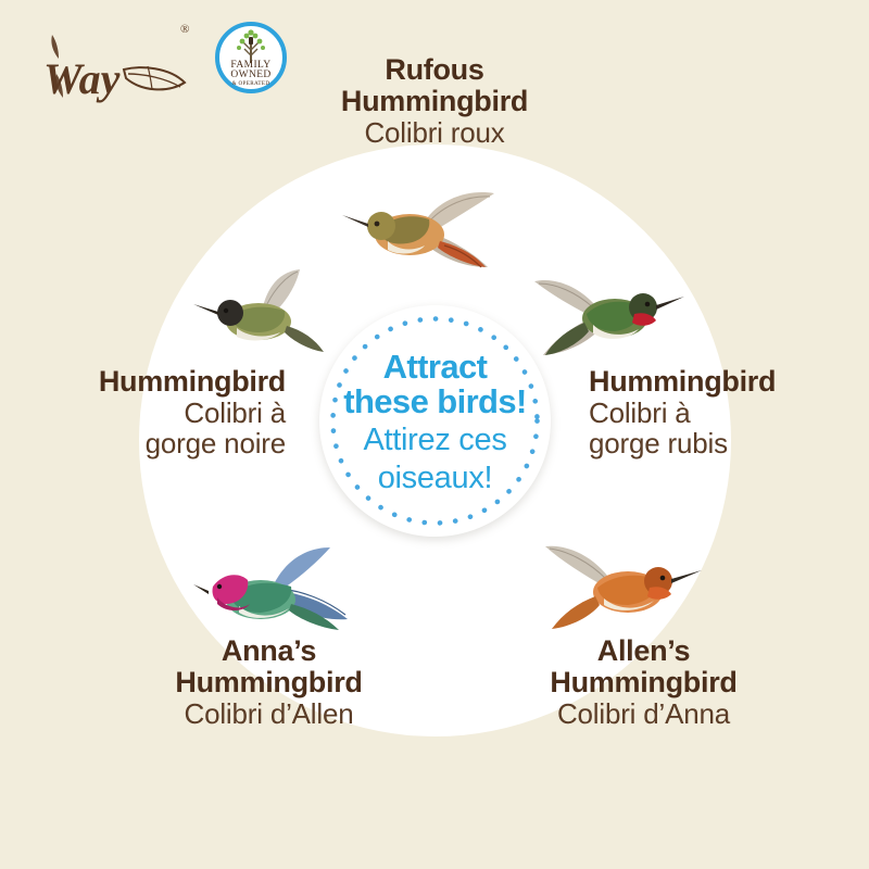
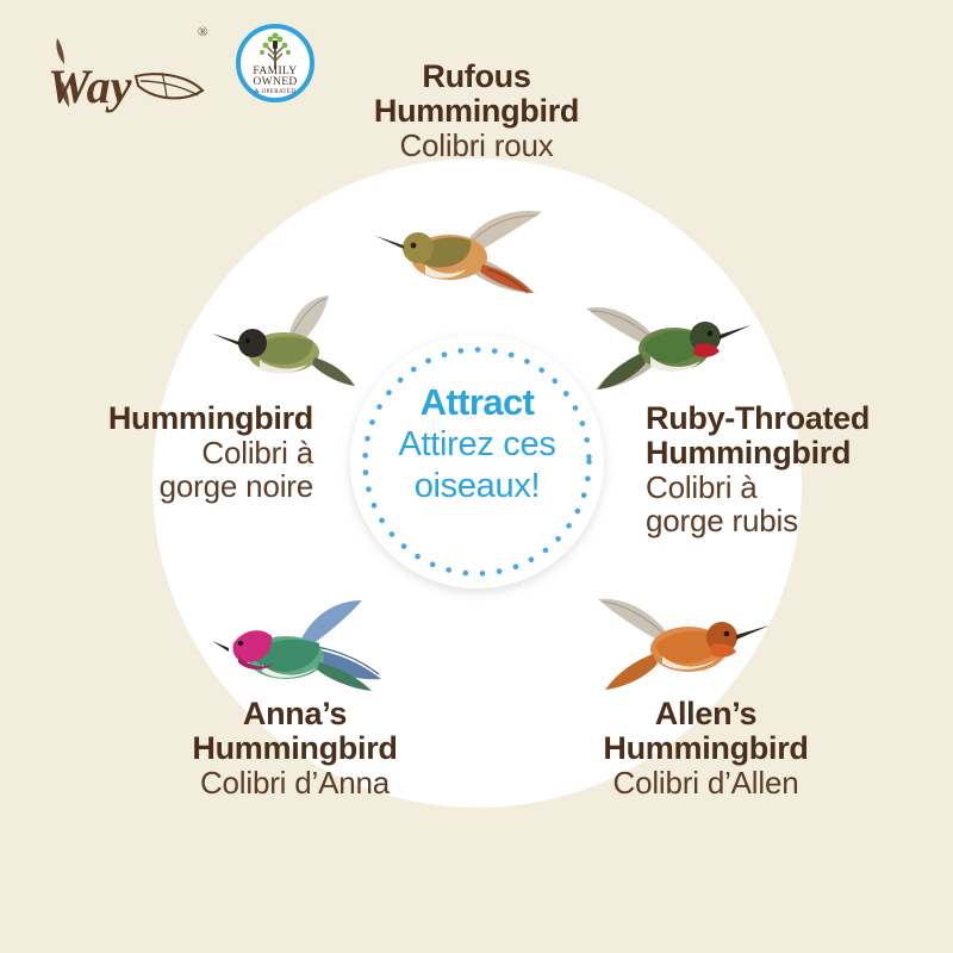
  ®
  Way
  FAMILY
  OWNED
  Rufous
  Hummingbird
  Colibri roux
  Hummingbird
  Colibri à
  gorge noire
+ Ruby-Throated
  Hummingbird
  Colibri à
  gorge rubis
  Anna’s
  Hummingbird
- Colibri d’Allen
+ Colibri d’Anna
  Allen’s
  Hummingbird
- Colibri d’Anna
+ Colibri d’Allen
  Attract
- these birds!
  Attirez ces
  oiseaux!
